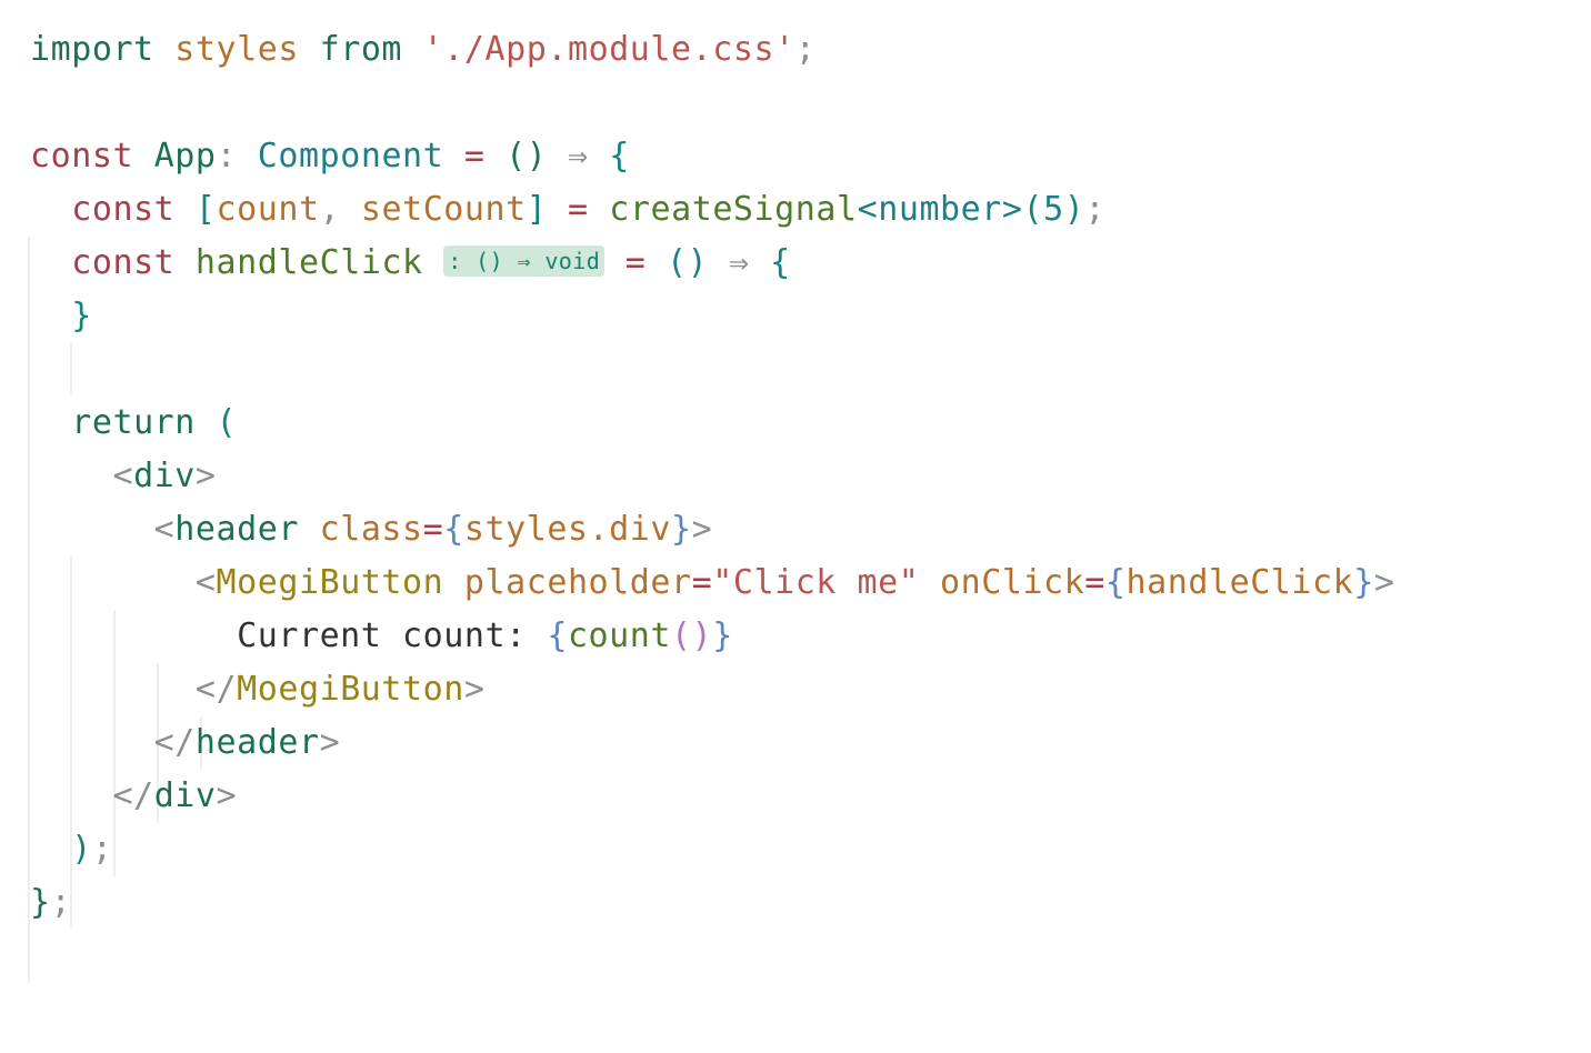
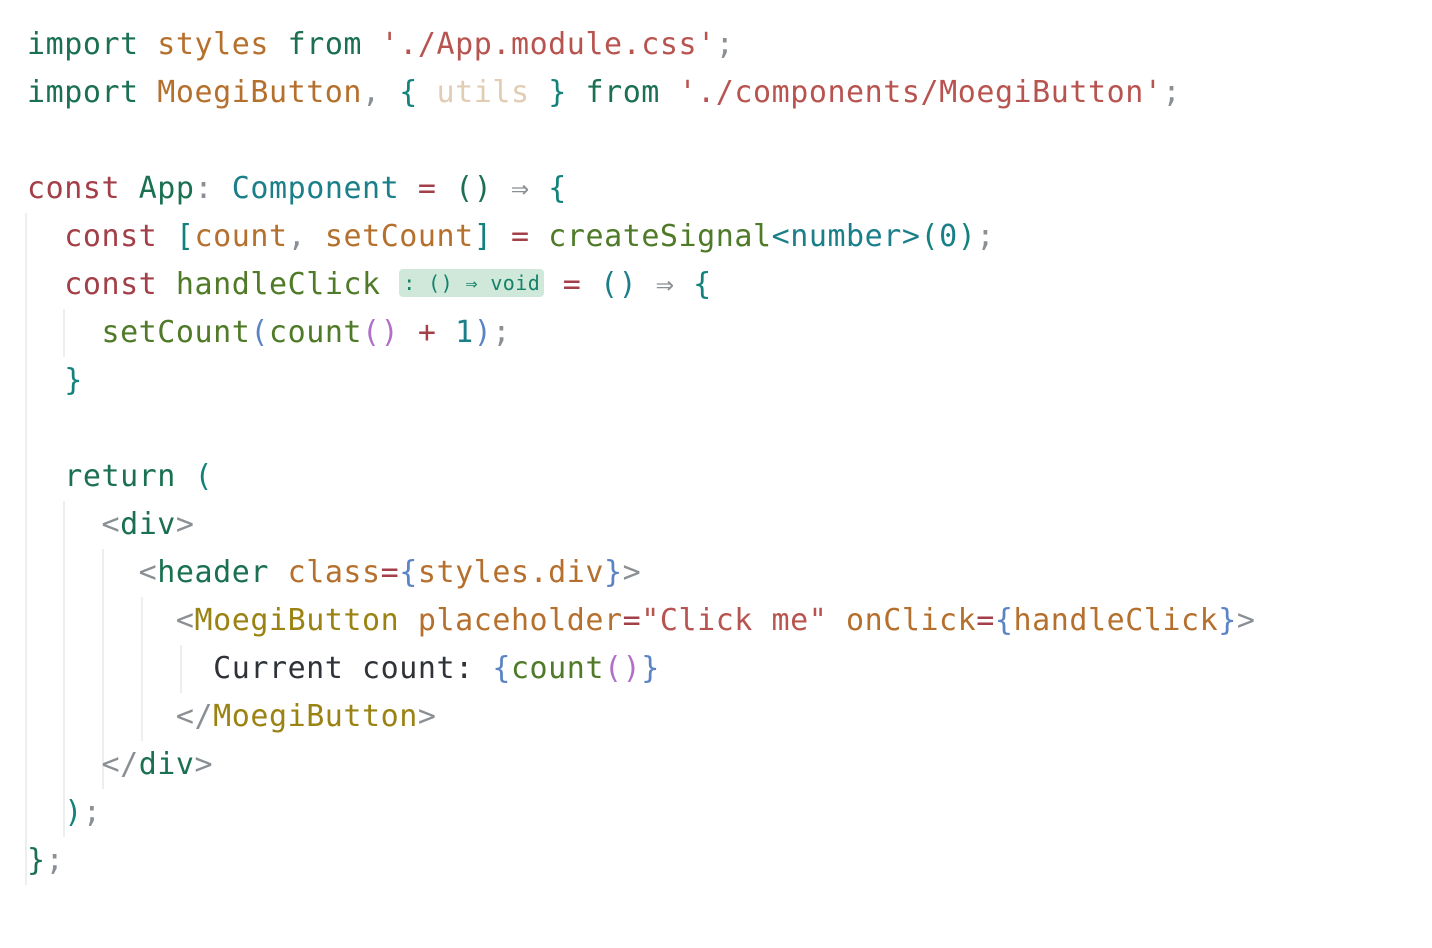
  import styles from './App.module.css';
+ import MoegiButton, { utils } from './components/MoegiButton';
  const App: Component = () ⇒ {
- const [count, setCount] = createSignal<number>(5);
+ const [count, setCount] = createSignal<number>(0);
  const handleClick : () ⇒ void = () ⇒ {
+ setCount(count() + 1);
  }
  return (
  <div>
  <header class={styles.div}>
  <MoegiButton placeholder="Click me" onClick={handleClick}>
  Current count: {count()}
  </MoegiButton>
- </header>
  </div>
  );
  };
